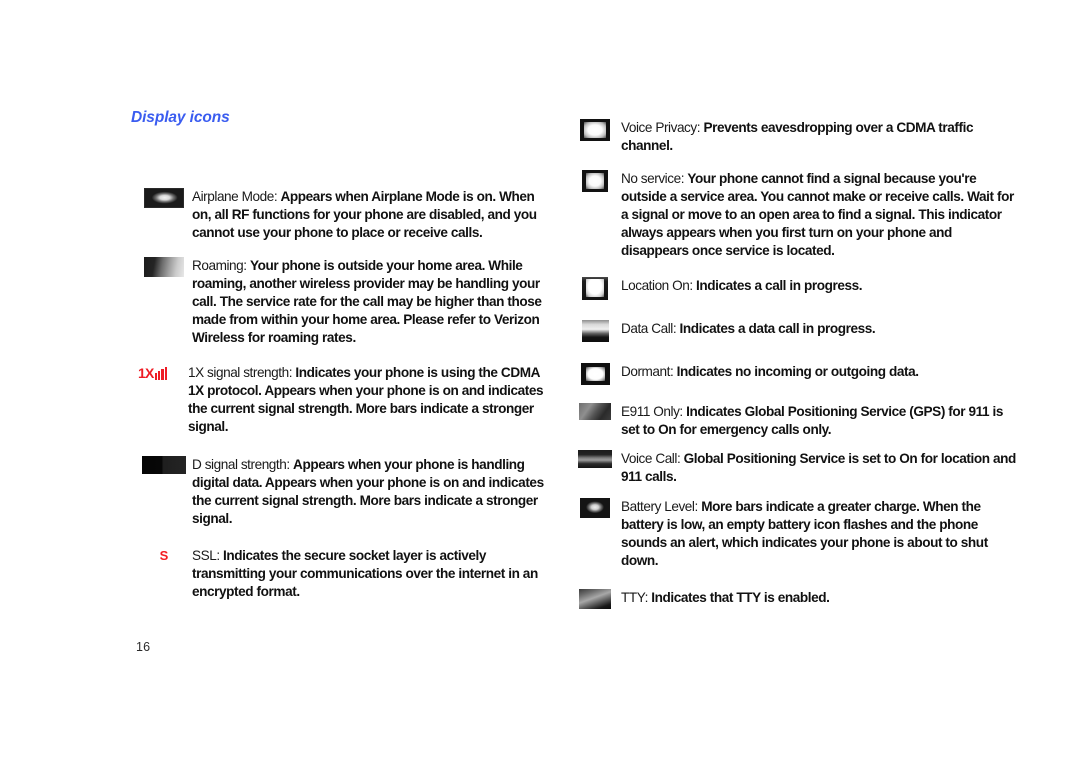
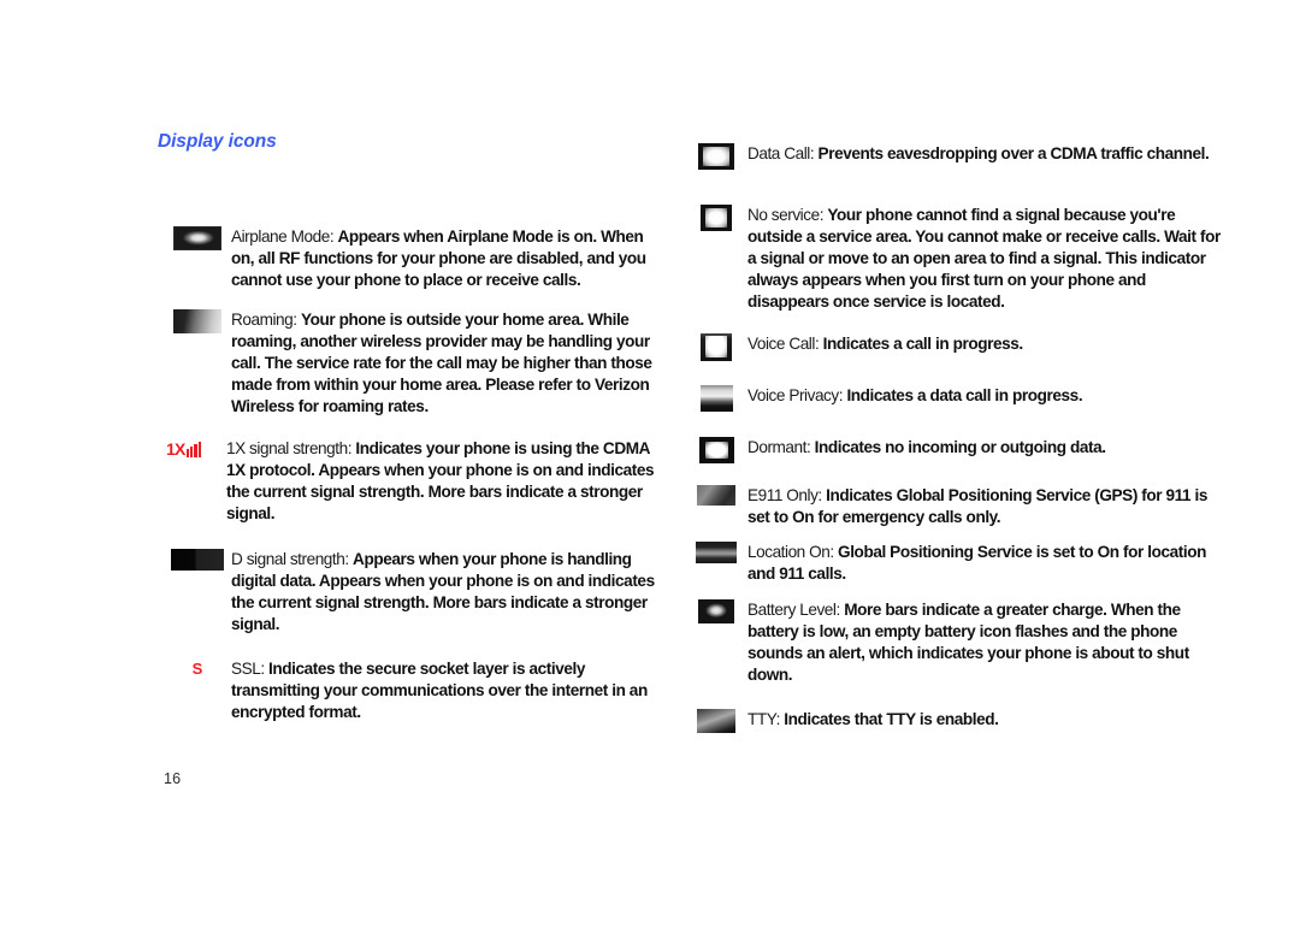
  Display icons
  Airplane Mode: Appears when Airplane Mode is on. When on, all RF functions for your phone are disabled, and you cannot use your phone to place or receive calls.
  Roaming: Your phone is outside your home area. While roaming, another wireless provider may be handling your call. The service rate for the call may be higher than those made from within your home area. Please refer to Verizon Wireless for roaming rates.
  1X
  1X signal strength: Indicates your phone is using the CDMA 1X protocol. Appears when your phone is on and indicates the current signal strength. More bars indicate a stronger signal.
  D signal strength: Appears when your phone is handling digital data. Appears when your phone is on and indicates the current signal strength. More bars indicate a stronger signal.
  S
  SSL: Indicates the secure socket layer is actively transmitting your communications over the internet in an encrypted format.
- Voice Privacy: Prevents eavesdropping over a CDMA traffic channel.
+ Data Call: Prevents eavesdropping over a CDMA traffic channel.
  No service: Your phone cannot find a signal because you're outside a service area. You cannot make or receive calls. Wait for a signal or move to an open area to find a signal. This indicator always appears when you first turn on your phone and disappears once service is located.
- Location On: Indicates a call in progress.
+ Voice Call: Indicates a call in progress.
- Data Call: Indicates a data call in progress.
+ Voice Privacy: Indicates a data call in progress.
  Dormant: Indicates no incoming or outgoing data.
  E911 Only: Indicates Global Positioning Service (GPS) for 911 is set to On for emergency calls only.
- Voice Call: Global Positioning Service is set to On for location and 911 calls.
+ Location On: Global Positioning Service is set to On for location and 911 calls.
  Battery Level: More bars indicate a greater charge. When the battery is low, an empty battery icon flashes and the phone sounds an alert, which indicates your phone is about to shut down.
  TTY: Indicates that TTY is enabled.
  16
